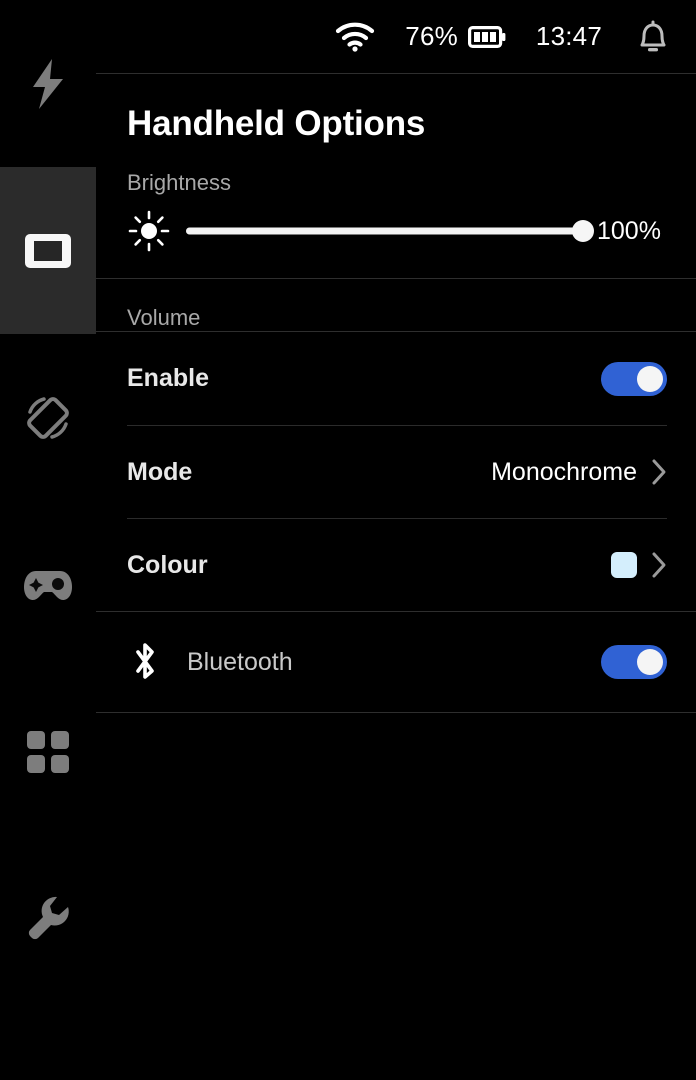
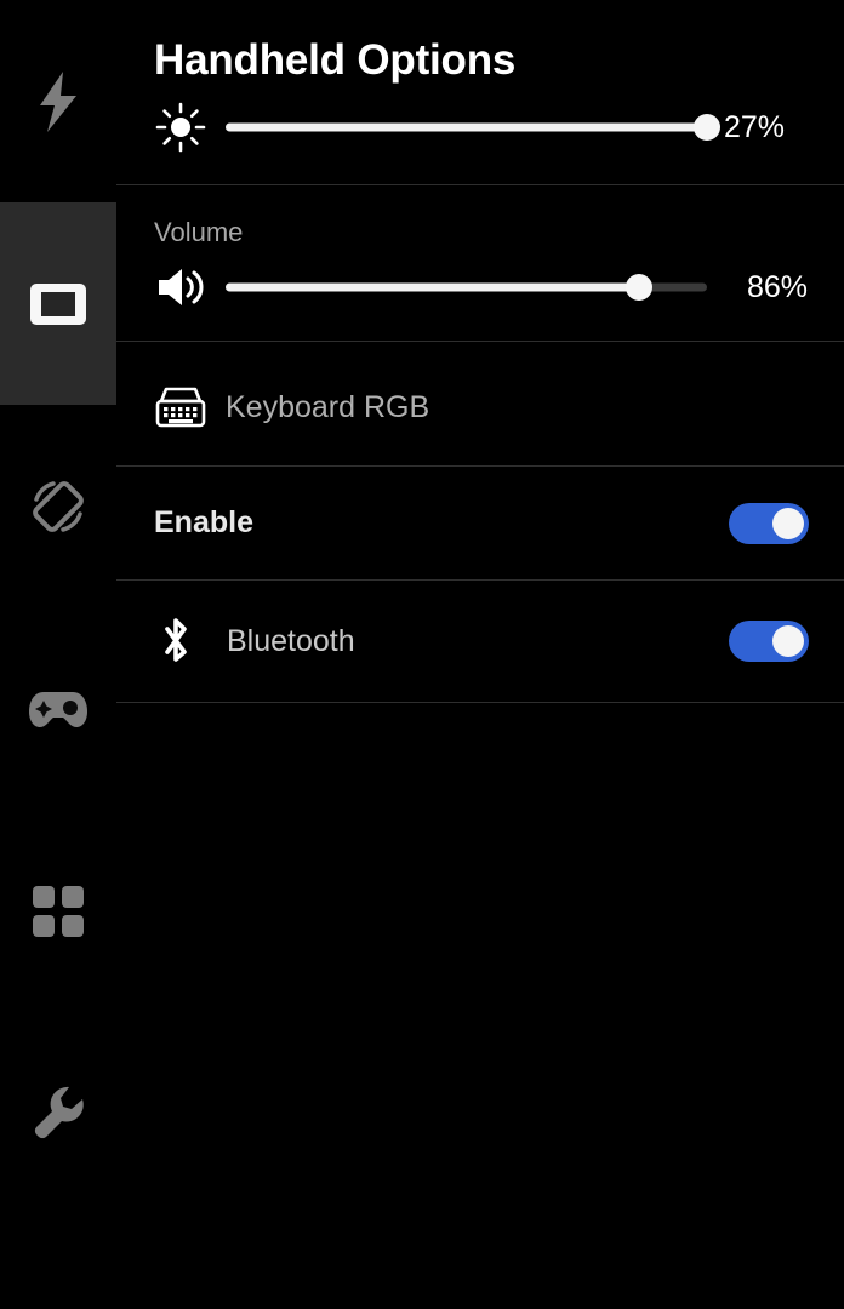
- 76%
- 13:47
  Handheld Options
- Brightness
- 100%
+ 27%
  Volume
+ 86%
+ Keyboard RGB
  Enable
- Mode
- Monochrome
- Colour
  Bluetooth
